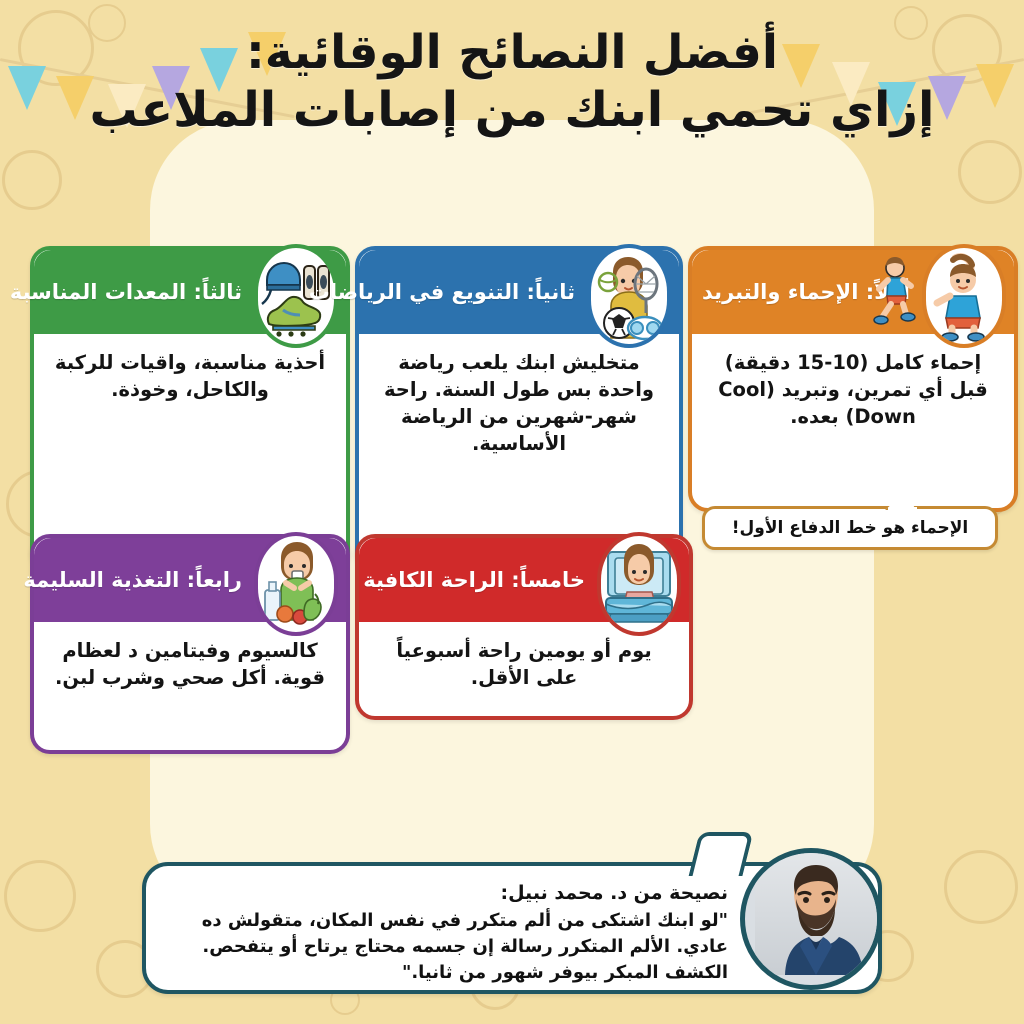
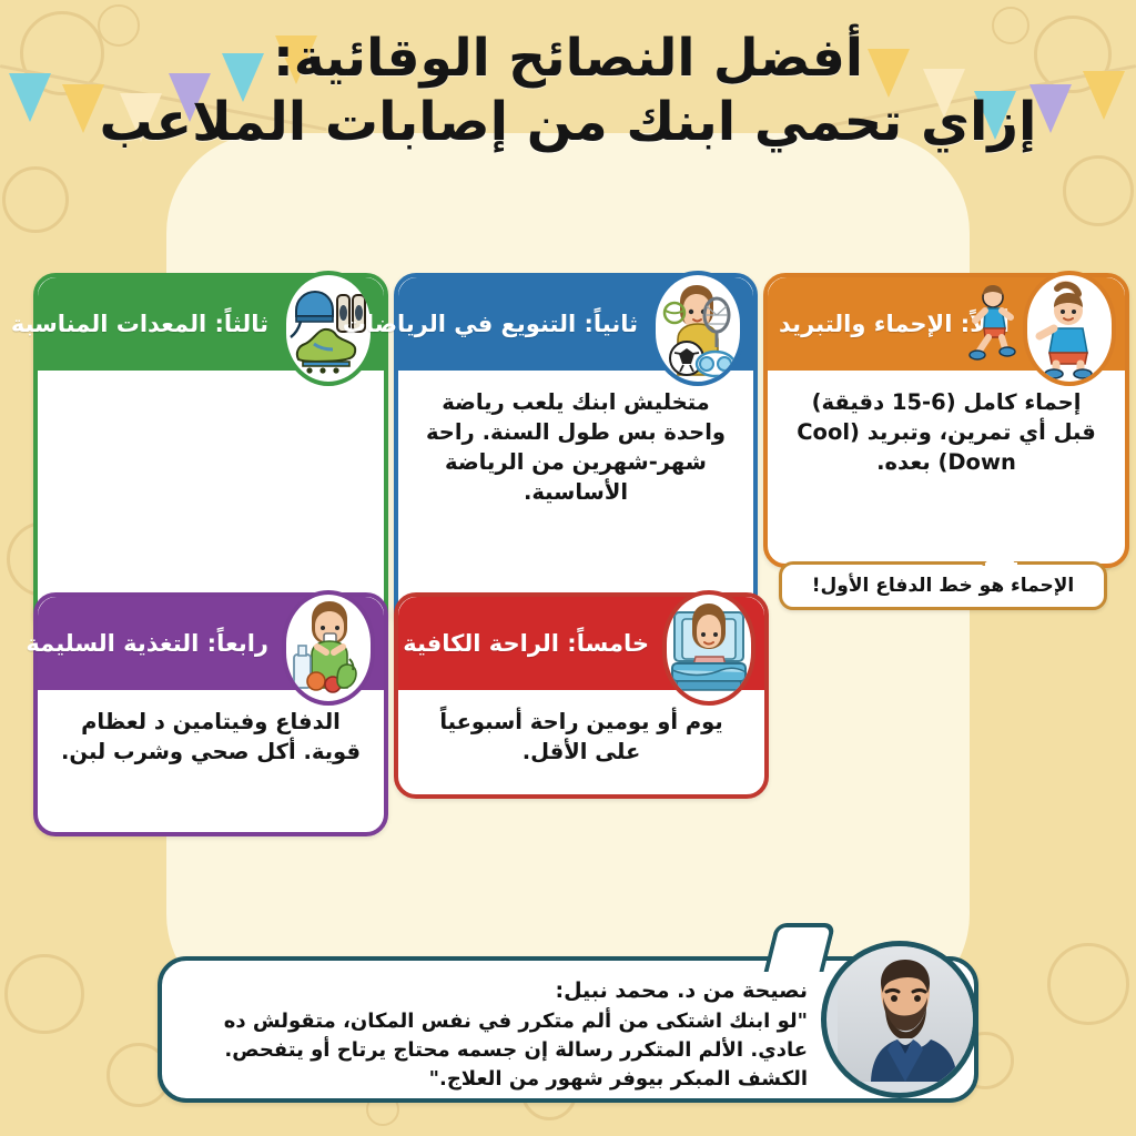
  أفضل النصائح الوقائية:
  إزاي تحمي ابنك من إصابات الملاعب
  ثالثاً: المعدات المناسبة
- أحذية مناسبة، واقيات للركبة والكاحل، وخوذة.
  ثانياً: التنويع في الرياضات
  متخليش ابنك يلعب رياضة واحدة بس طول السنة. راحة شهر-شهرين من الرياضة الأساسية.
  ألاً: الإحماء والتبريد
- إحماء كامل (10-15 دقيقة) قبل أي تمرين، وتبريد (Cool Down) بعده.
+ إحماء كامل (6-15 دقيقة) قبل أي تمرين، وتبريد (Cool Down) بعده.
  الإحماء هو خط الدفاع الأول!
  رابعاً: التغذية السليمة
- كالسيوم وفيتامين د لعظام قوية. أكل صحي وشرب لبن.
+ الدفاع وفيتامين د لعظام قوية. أكل صحي وشرب لبن.
  خامساً: الراحة الكافية
  يوم أو يومين راحة أسبوعياً على الأقل.
  نصيحة من د. محمد نبيل:
- "لو ابنك اشتكى من ألم متكرر في نفس المكان، متقولش ده عادي. الألم المتكرر رسالة إن جسمه محتاج يرتاح أو يتفحص. الكشف المبكر بيوفر شهور من ثانيا."
+ "لو ابنك اشتكى من ألم متكرر في نفس المكان، متقولش ده عادي. الألم المتكرر رسالة إن جسمه محتاج يرتاح أو يتفحص. الكشف المبكر بيوفر شهور من العلاج."
